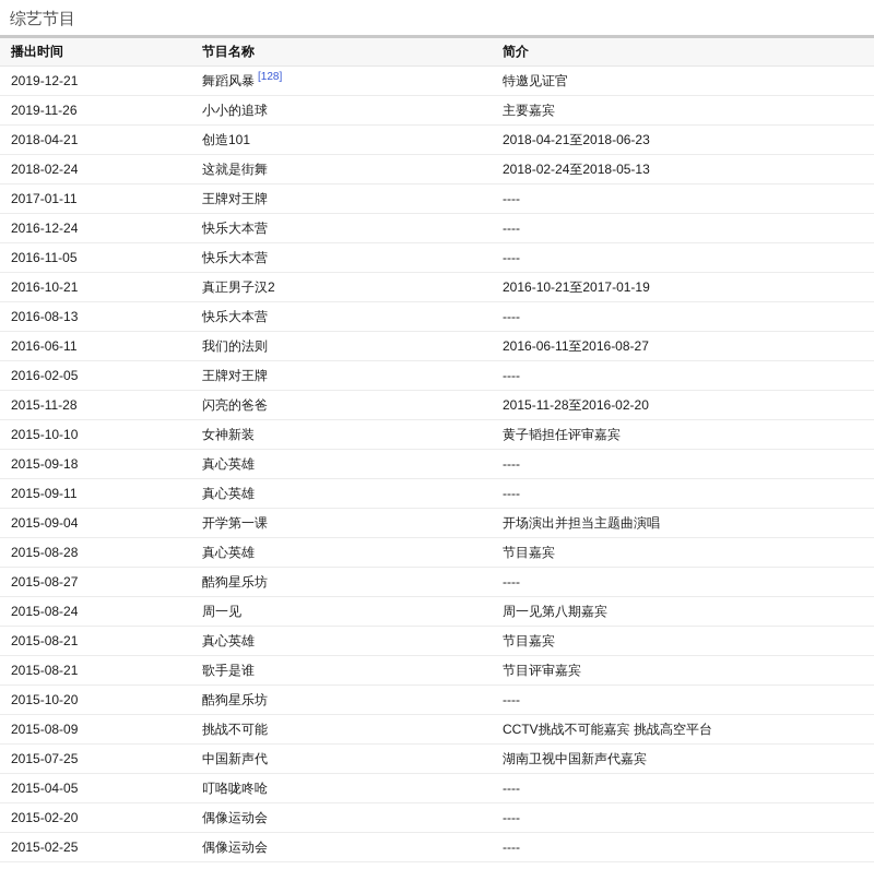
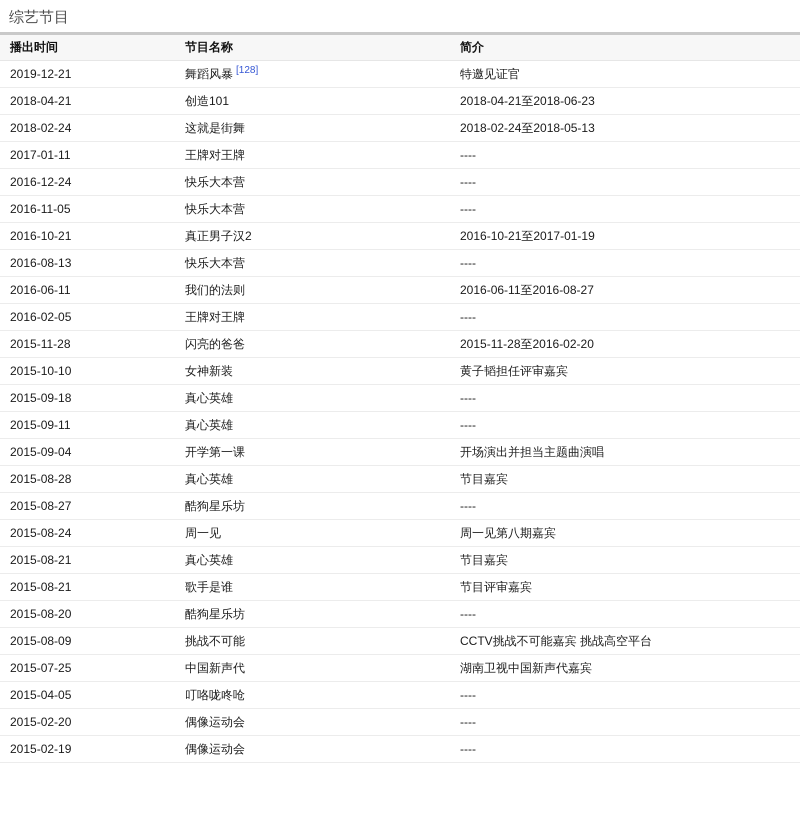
  综艺节目
  播出时间	节目名称	简介
  2019-12-21	舞蹈风暴 [128]	特邀见证官
- 2019-11-26	小小的追球	主要嘉宾
  2018-04-21	创造101	2018-04-21至2018-06-23
  2018-02-24	这就是街舞	2018-02-24至2018-05-13
  2017-01-11	王牌对王牌	----
  2016-12-24	快乐大本营	----
  2016-11-05	快乐大本营	----
  2016-10-21	真正男子汉2	2016-10-21至2017-01-19
  2016-08-13	快乐大本营	----
  2016-06-11	我们的法则	2016-06-11至2016-08-27
  2016-02-05	王牌对王牌	----
  2015-11-28	闪亮的爸爸	2015-11-28至2016-02-20
  2015-10-10	女神新装	黄子韬担任评审嘉宾
  2015-09-18	真心英雄	----
  2015-09-11	真心英雄	----
  2015-09-04	开学第一课	开场演出并担当主题曲演唱
  2015-08-28	真心英雄	节目嘉宾
  2015-08-27	酷狗星乐坊	----
  2015-08-24	周一见	周一见第八期嘉宾
  2015-08-21	真心英雄	节目嘉宾
  2015-08-21	歌手是谁	节目评审嘉宾
- 2015-10-20	酷狗星乐坊	----
+ 2015-08-20	酷狗星乐坊	----
  2015-08-09	挑战不可能	CCTV挑战不可能嘉宾 挑战高空平台
  2015-07-25	中国新声代	湖南卫视中国新声代嘉宾
  2015-04-05	叮咯咙咚呛	----
  2015-02-20	偶像运动会	----
- 2015-02-25	偶像运动会	----
+ 2015-02-19	偶像运动会	----
